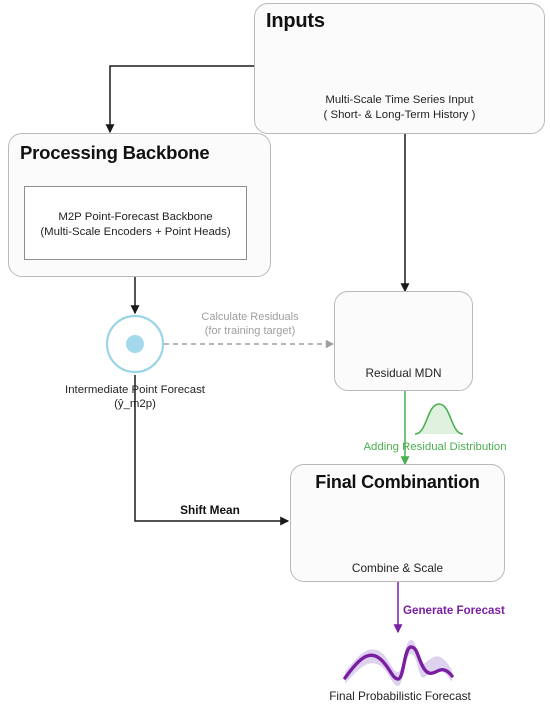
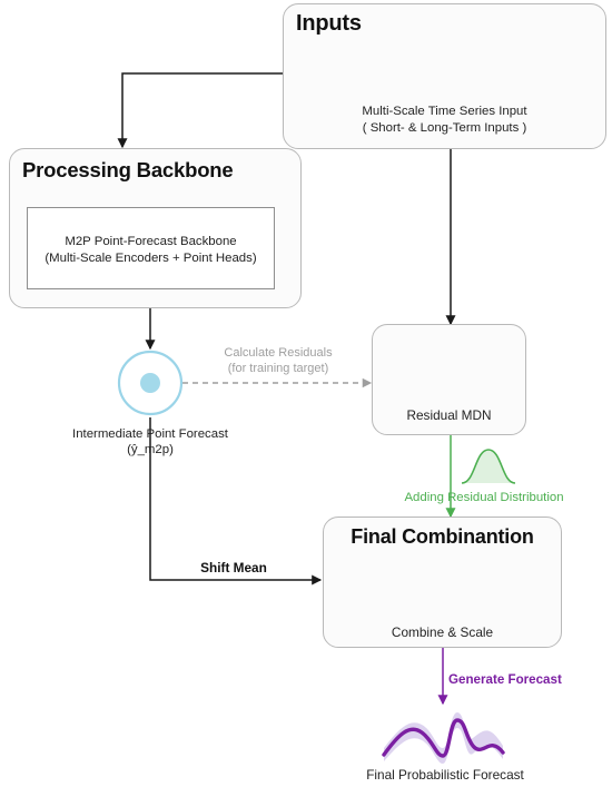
  Inputs
  Multi-Scale Time Series Input
- ( Short- & Long-Term History )
+ ( Short- & Long-Term Inputs )
  Processing Backbone
  M2P Point-Forecast Backbone
  (Multi-Scale Encoders + Point Heads)
  Intermediate Point Forecast
  (ŷ_m2p)
  Calculate Residuals
  (for training target)
  Residual MDN
  Adding Residual Distribution
  Shift Mean
  Final Combinantion
  Combine & Scale
  Generate Forecast
  Final Probabilistic Forecast
